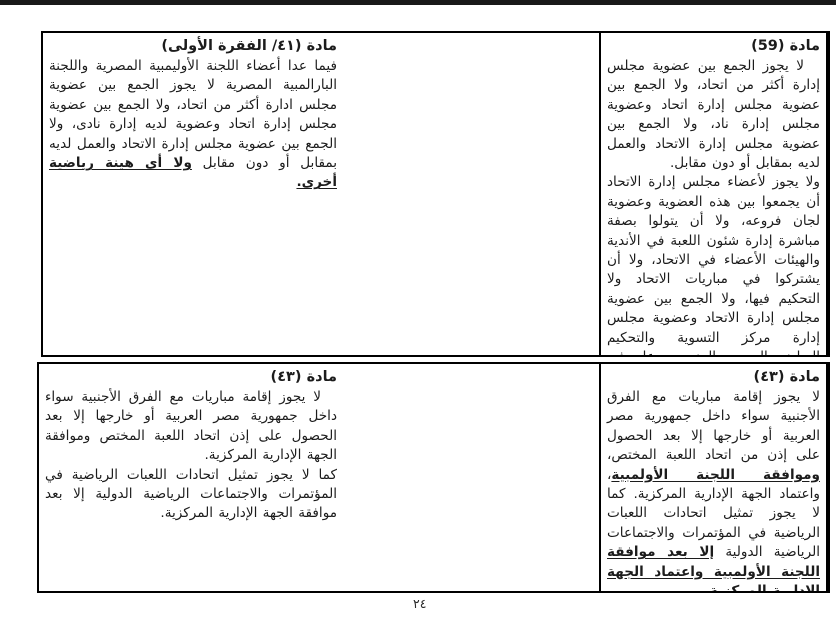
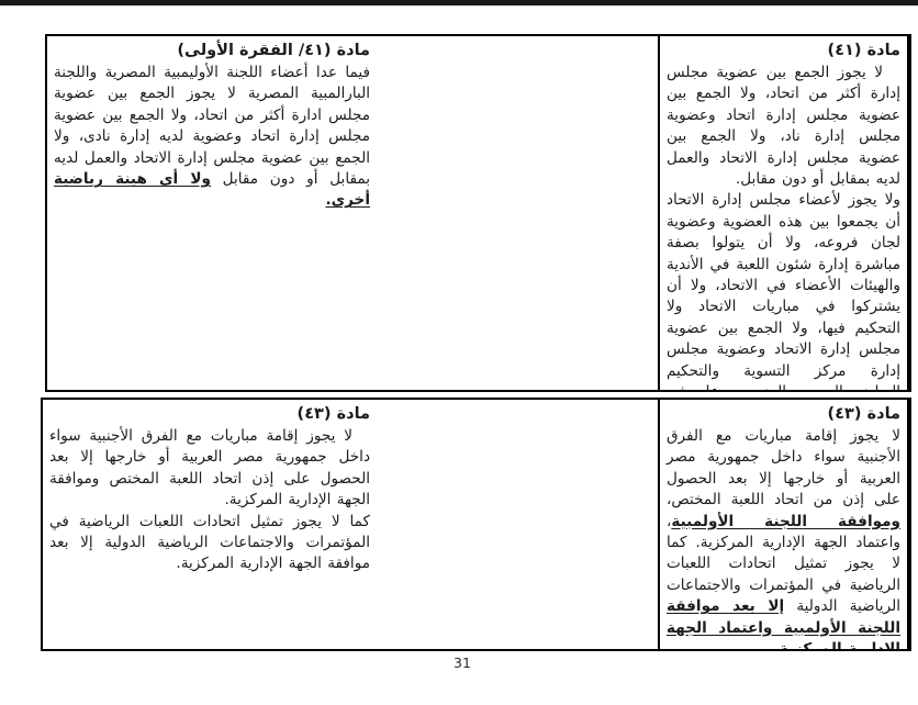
  مادة (٤١/ الفقرة الأولى)
  فيما عدا أعضاء اللجنة الأوليمبية المصرية واللجنة البارالمبية المصرية لا يجوز الجمع بين عضوية مجلس ادارة أكثر من اتحاد، ولا الجمع بين عضوية مجلس إدارة اتحاد وعضوية لديه إدارة نادى، ولا الجمع بين عضوية مجلس إدارة الاتحاد والعمل لديه بمقابل أو دون مقابل ولا أى هينة رياضية أخرى.
- مادة (59)
+ مادة (٤١)
  لا يجوز الجمع بين عضوية مجلس إدارة أكثر من اتحاد، ولا الجمع بين عضوية مجلس إدارة اتحاد وعضوية مجلس إدارة ناد، ولا الجمع بين عضوية مجلس إدارة الاتحاد والعمل لديه بمقابل أو دون مقابل.
  ولا يجوز لأعضاء مجلس إدارة الاتحاد أن يجمعوا بين هذه العضوية وعضوية لجان فروعه، ولا أن يتولوا بصفة مباشرة إدارة شئون اللعبة في الأندية والهيئات الأعضاء في الاتحاد، ولا أن يشتركوا في مباريات الاتحاد ولا التحكيم فيها، ولا الجمع بين عضوية مجلس إدارة الاتحاد وعضوية مجلس إدارة مركز التسوية والتحكيم
  مادة (٤٣)
  لا يجوز إقامة مباريات مع الفرق الأجنبية سواء داخل جمهورية مصر العربية أو خارجها إلا بعد الحصول على إذن اتحاد اللعبة المختص وموافقة الجهة الإدارية المركزية.
  كما لا يجوز تمثيل اتحادات اللعبات الرياضية في المؤتمرات والاجتماعات الرياضية الدولية إلا بعد موافقة الجهة الإدارية المركزية.
  مادة (٤٣)
  لا يجوز إقامة مباريات مع الفرق الأجنبية سواء داخل جمهورية مصر العربية أو خارجها إلا بعد الحصول على إذن من اتحاد اللعبة المختص، وموافقة اللجنة الأولمبية، واعتماد الجهة الإدارية المركزية. كما لا يجوز تمثيل اتحادات اللعبات الرياضية في المؤتمرات والاجتماعات الرياضية الدولية إلا بعد موافقة اللجنة الأولمبية واعتماد الجهة
- ٢٤
+ 31
